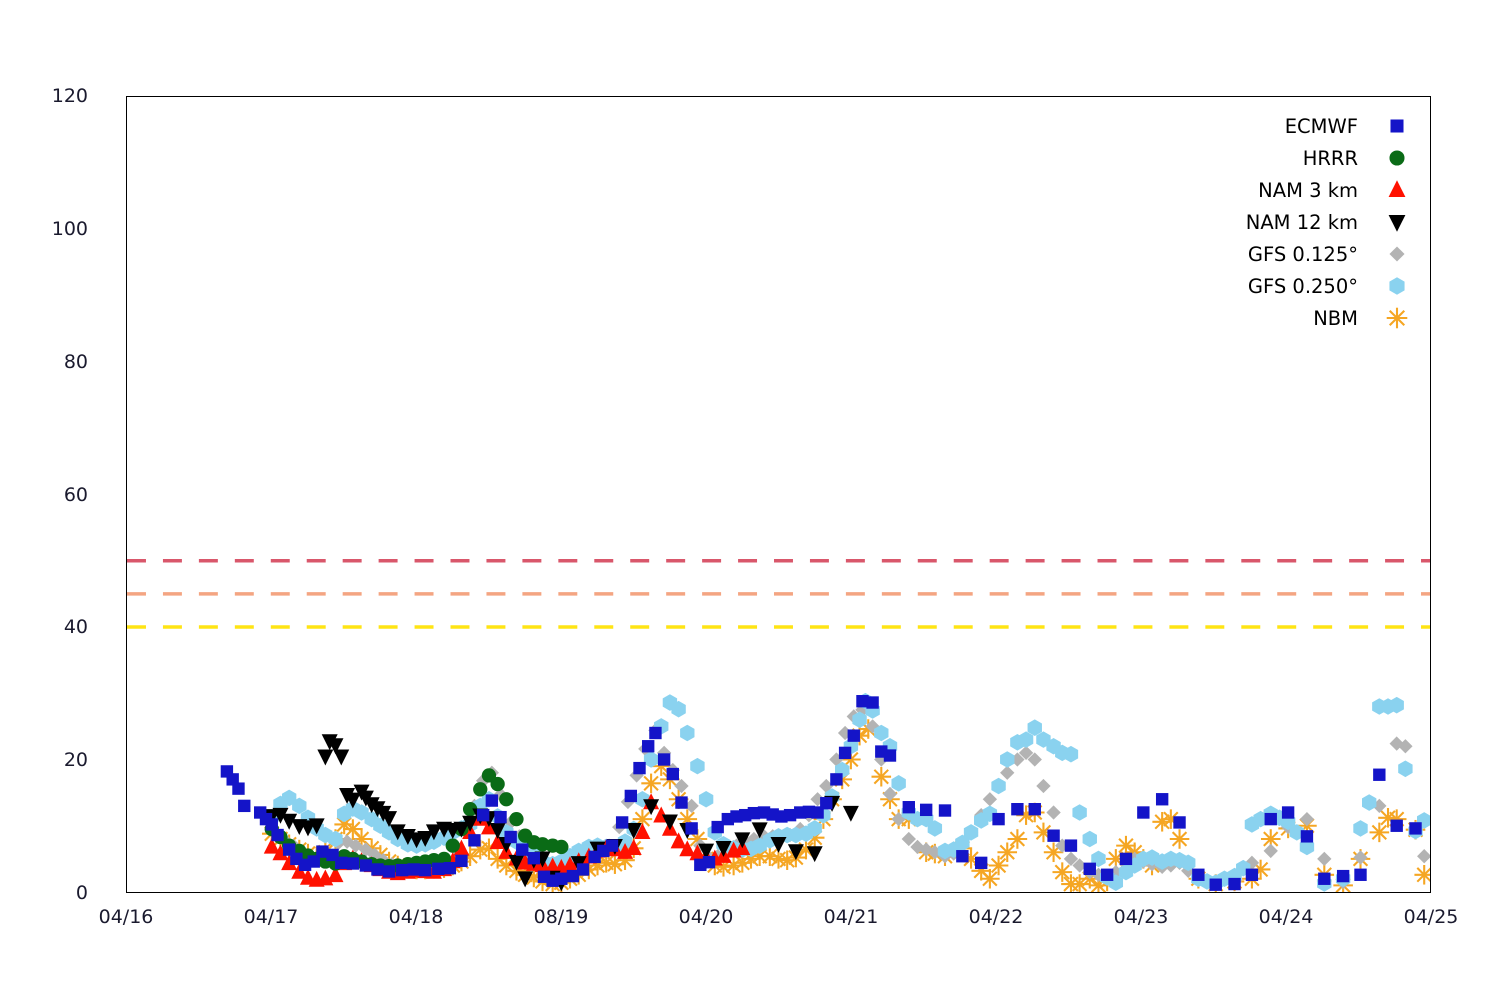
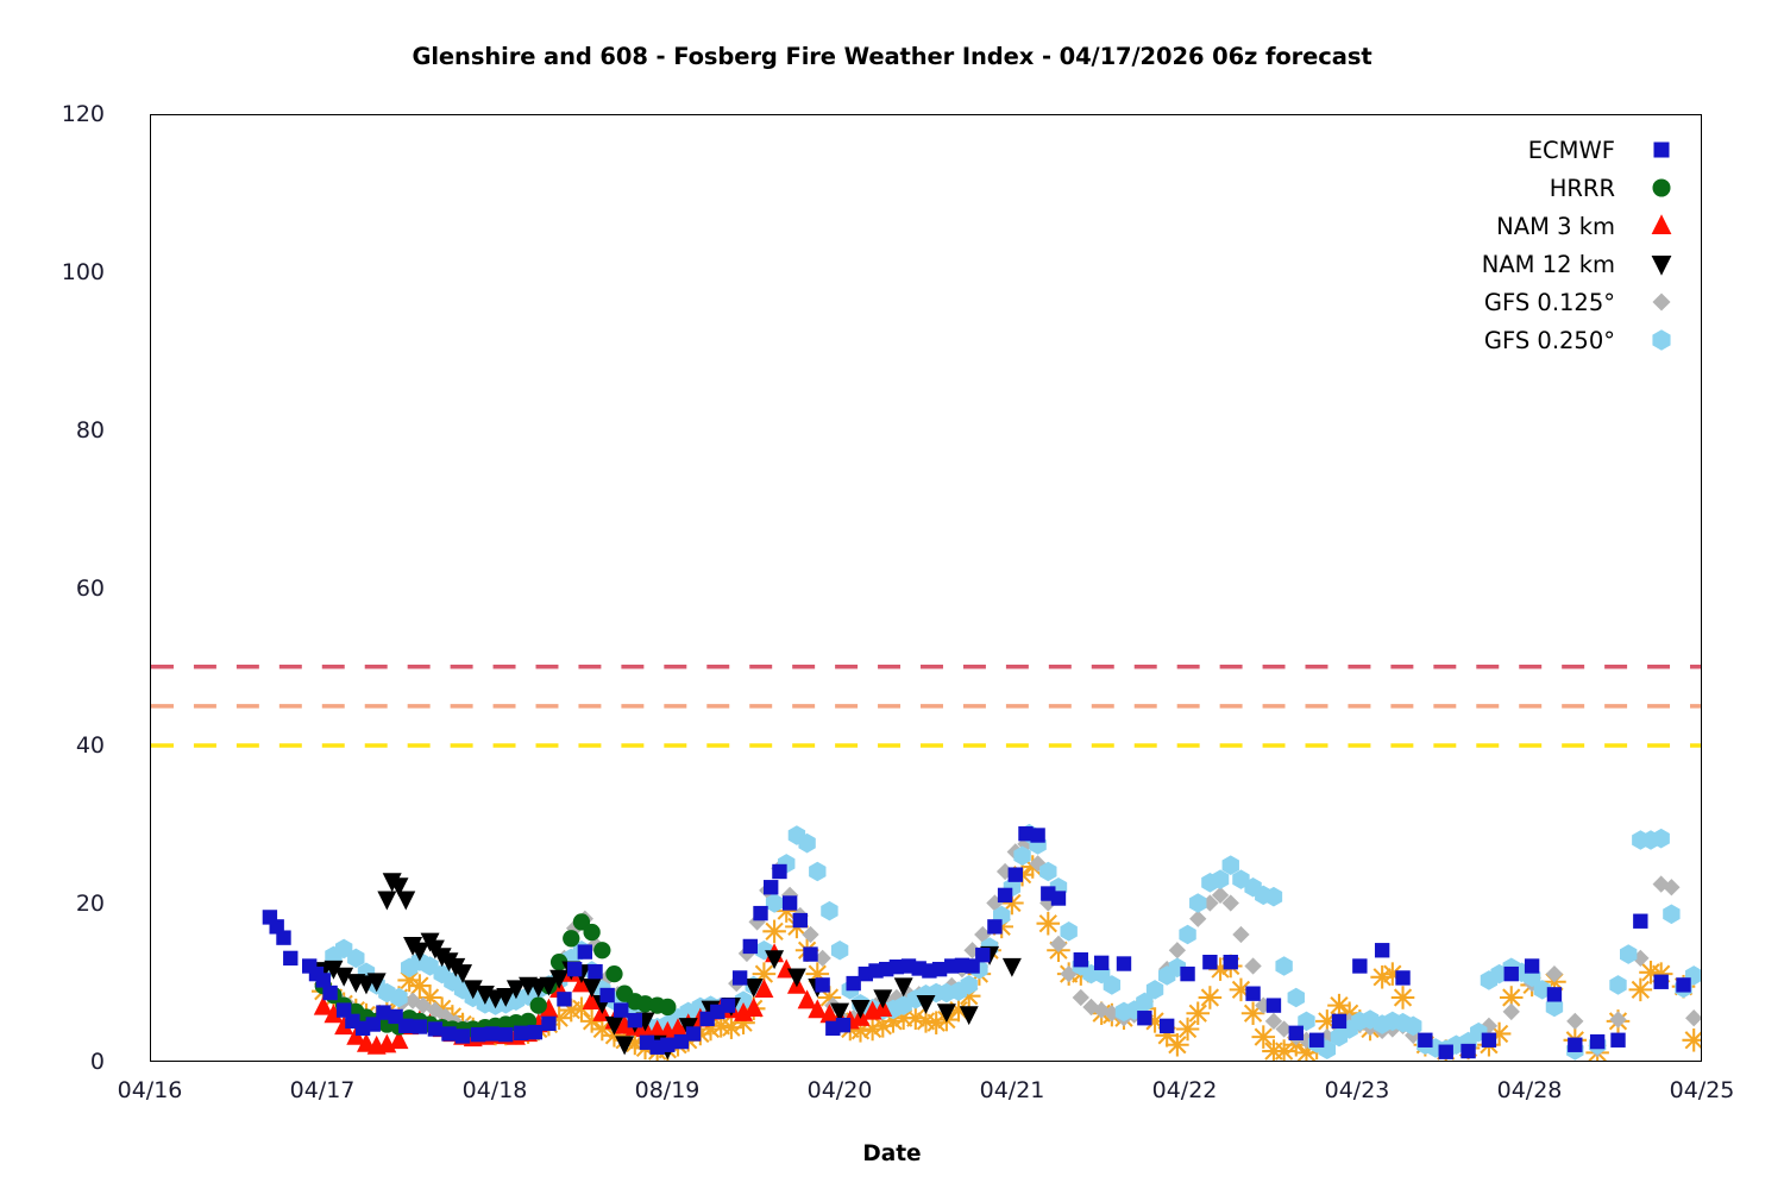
+ Glenshire and 608 - Fosberg Fire Weather Index - 04/17/2026 06z forecast
+ Date
  0
  20
  40
  60
  80
  100
  120
  04/16
  04/17
  04/18
  08/19
  04/20
  04/21
  04/22
  04/23
- 04/24
+ 04/28
  04/25
  ECMWF
  HRRR
  NAM 3 km
  NAM 12 km
  GFS 0.125°
  GFS 0.250°
- NBM
